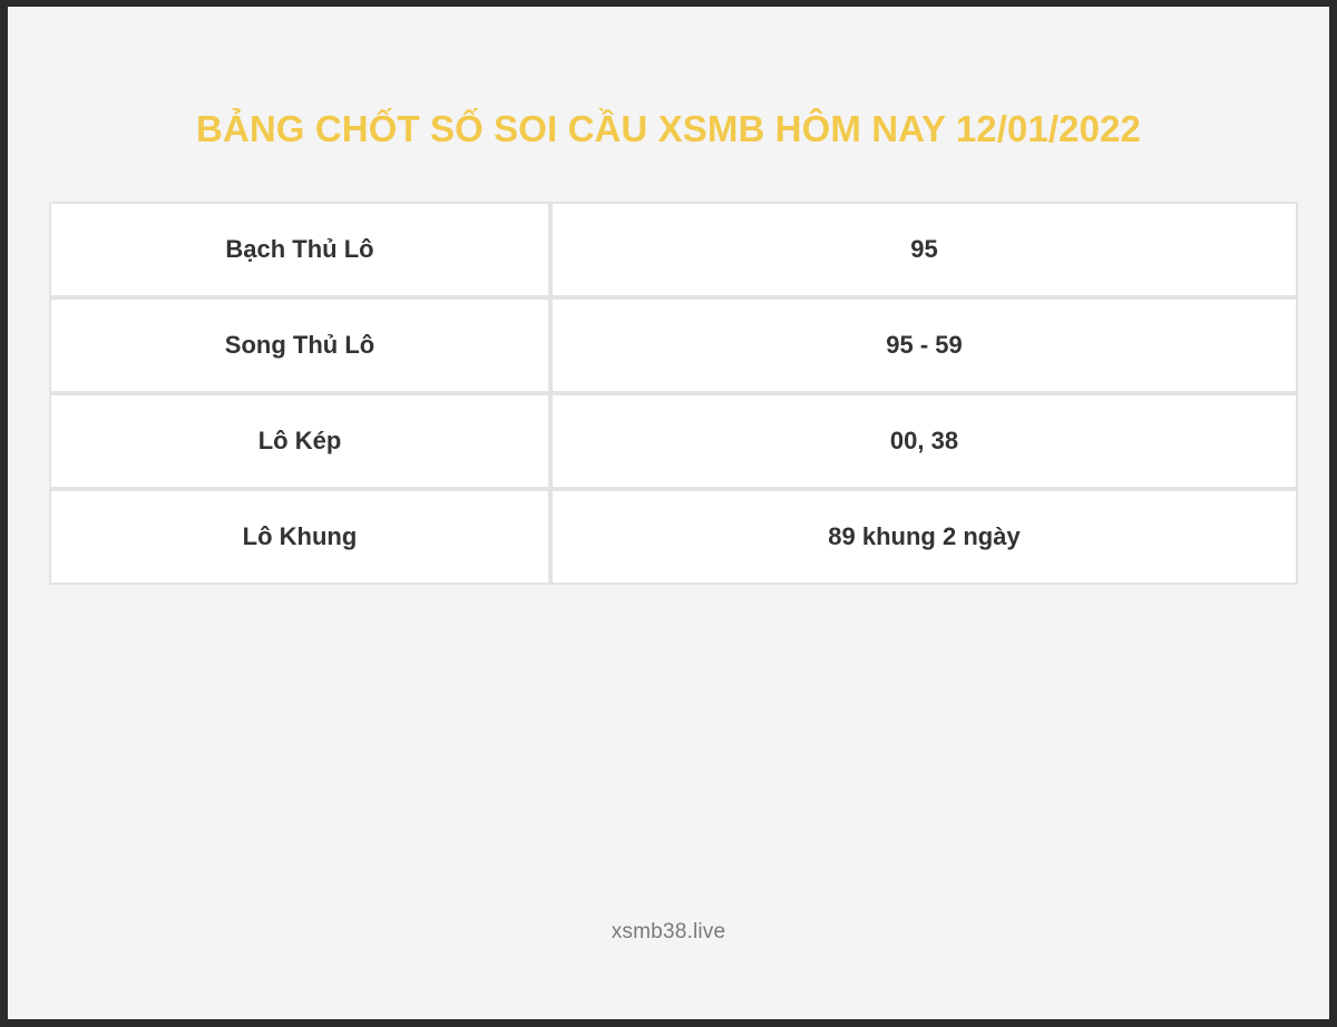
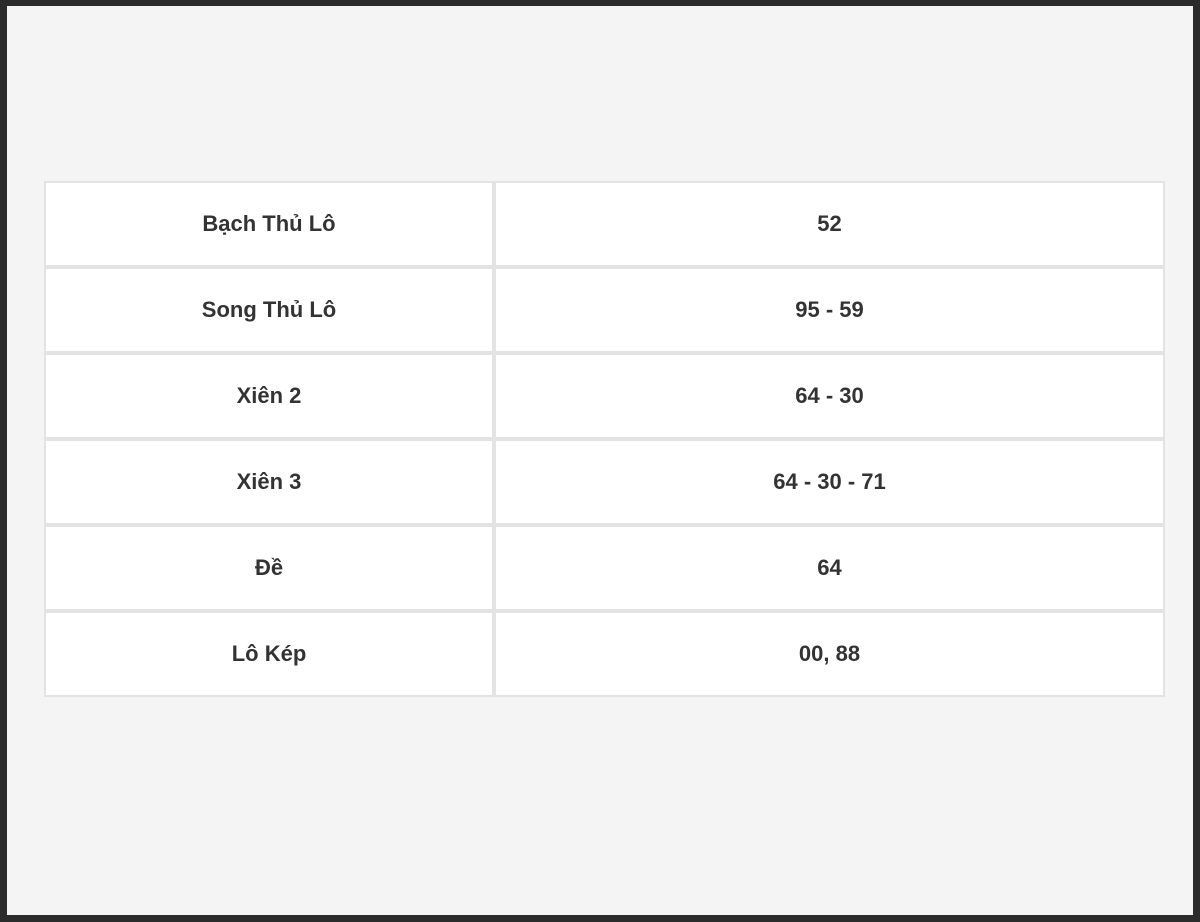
- BẢNG CHỐT SỐ SOI CẦU XSMB HÔM NAY 12/01/2022
- Bạch Thủ Lô	95
+ Bạch Thủ Lô	52
  Song Thủ Lô	95 - 59
+ Xiên 2	64 - 30
+ Xiên 3	64 - 30 - 71
+ Đề	64
- Lô Kép	00, 38
+ Lô Kép	00, 88
- Lô Khung	89 khung 2 ngày
- xsmb38.live
